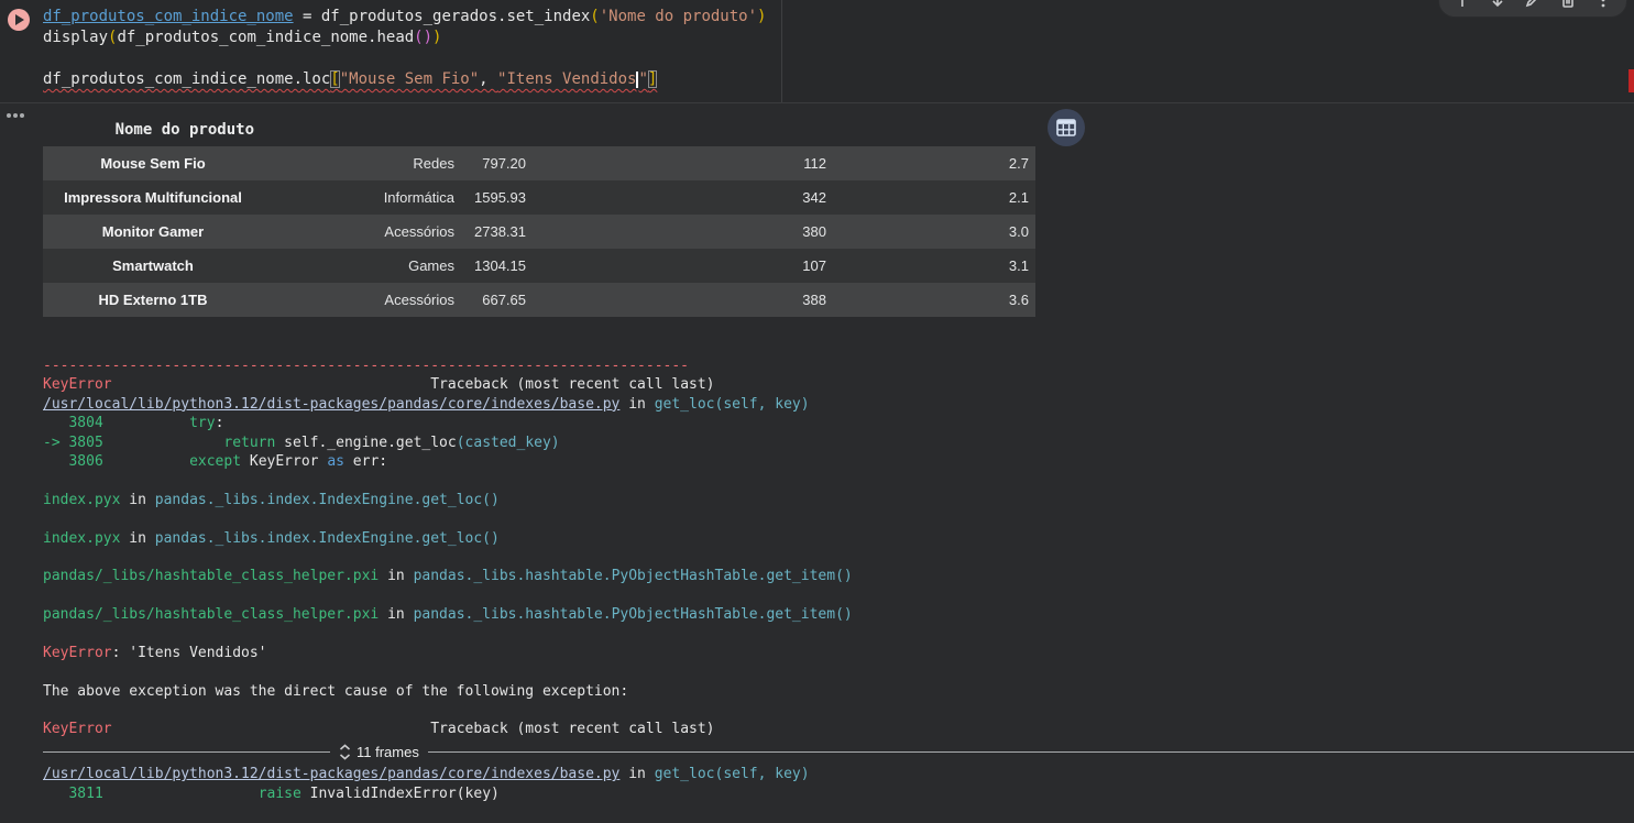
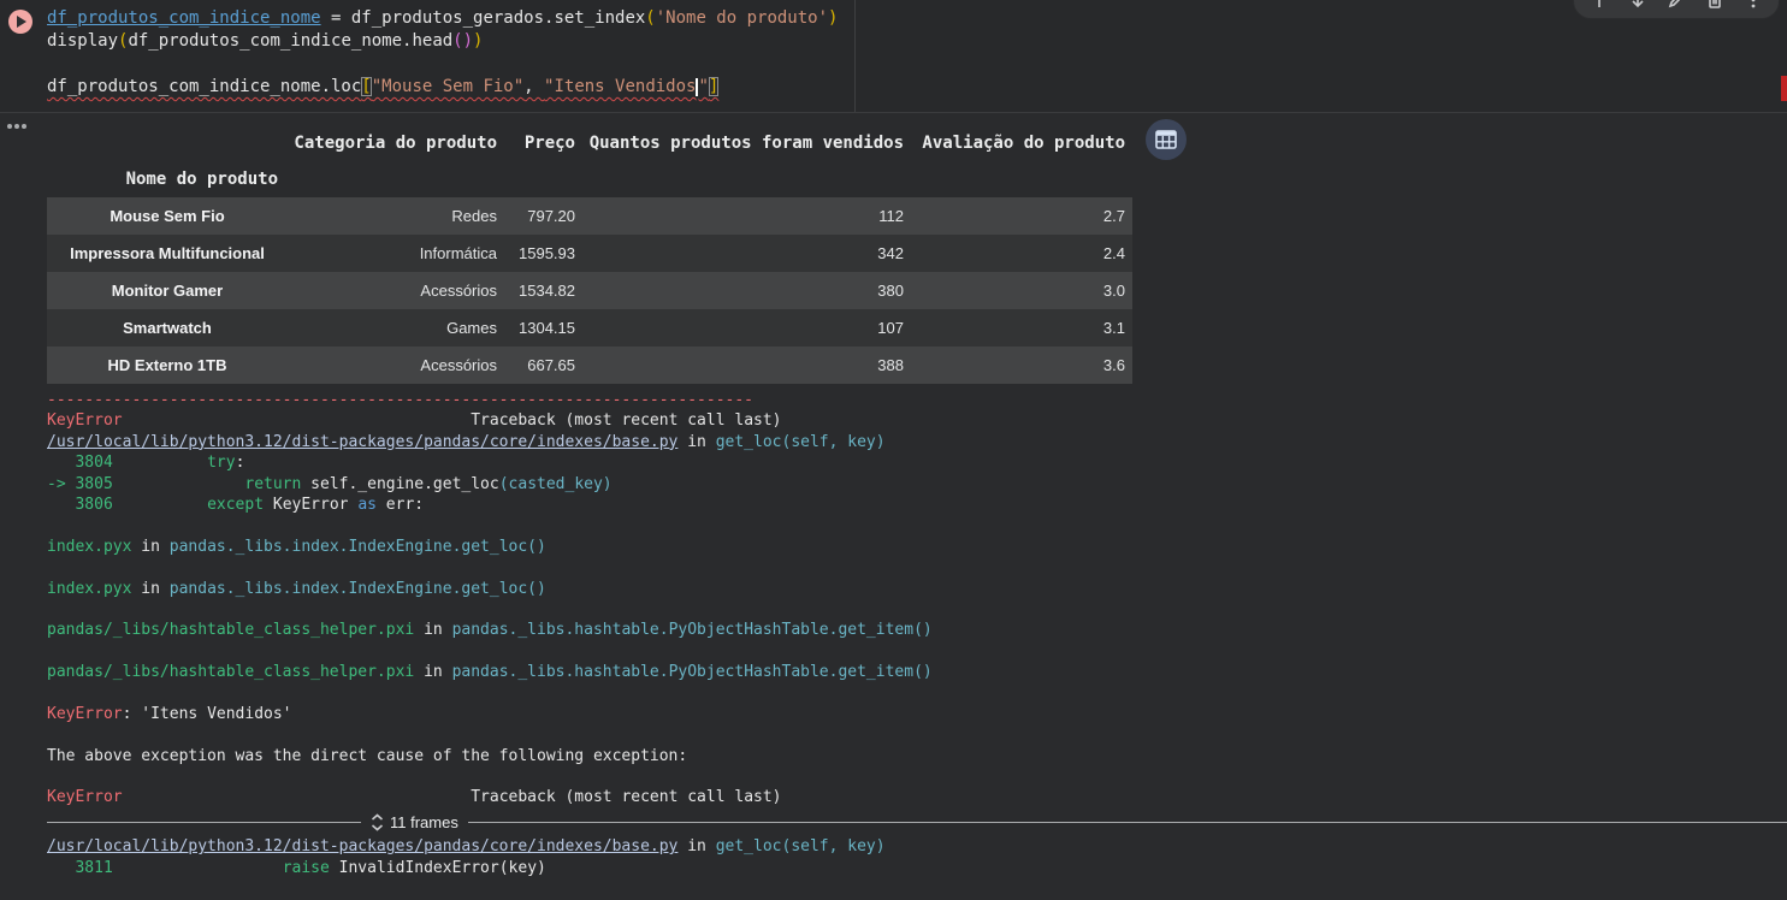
  df_produtos_com_indice_nome = df_produtos_gerados.set_index('Nome do produto')
  display(df_produtos_com_indice_nome.head())
  df_produtos_com_indice_nome.loc["Mouse Sem Fio", "Itens Vendidos "]
+ 	Categoria do produto	Preço	Quantos produtos foram vendidos	Avaliação do produto
  Nome do produto
  Mouse Sem Fio	Redes	797.20	112	2.7
- Impressora Multifuncional	Informática	1595.93	342	2.1
+ Impressora Multifuncional	Informática	1595.93	342	2.4
- Monitor Gamer	Acessórios	2738.31	380	3.0
+ Monitor Gamer	Acessórios	1534.82	380	3.0
  Smartwatch	Games	1304.15	107	3.1
  HD Externo 1TB	Acessórios	667.65	388	3.6
  ---------------------------------------------------------------------------
  KeyError Traceback (most recent call last)
  /usr/local/lib/python3.12/dist-packages/pandas/core/indexes/base.py in get_loc(self, key)
  3804 try:
  -> 3805 return self._engine.get_loc(casted_key)
  3806 except KeyError as err:
  index.pyx in pandas._libs.index.IndexEngine.get_loc()
  index.pyx in pandas._libs.index.IndexEngine.get_loc()
  pandas/_libs/hashtable_class_helper.pxi in pandas._libs.hashtable.PyObjectHashTable.get_item()
  pandas/_libs/hashtable_class_helper.pxi in pandas._libs.hashtable.PyObjectHashTable.get_item()
  KeyError: 'Itens Vendidos'
  The above exception was the direct cause of the following exception:
  KeyError Traceback (most recent call last)
  11 frames
  /usr/local/lib/python3.12/dist-packages/pandas/core/indexes/base.py in get_loc(self, key)
  3811 raise InvalidIndexError(key)
